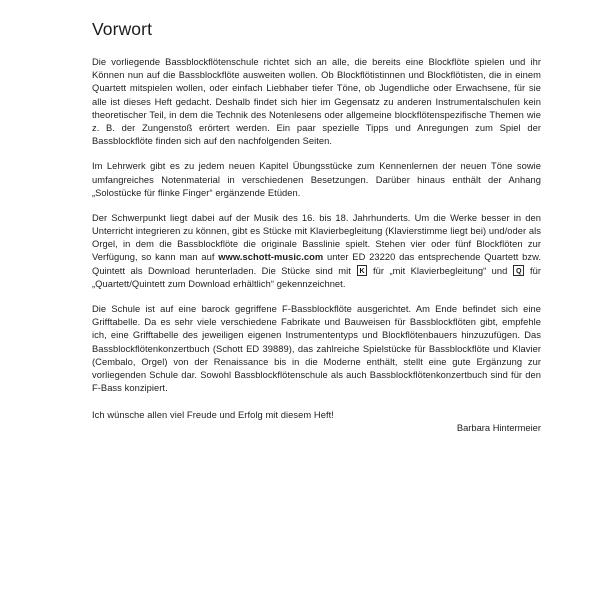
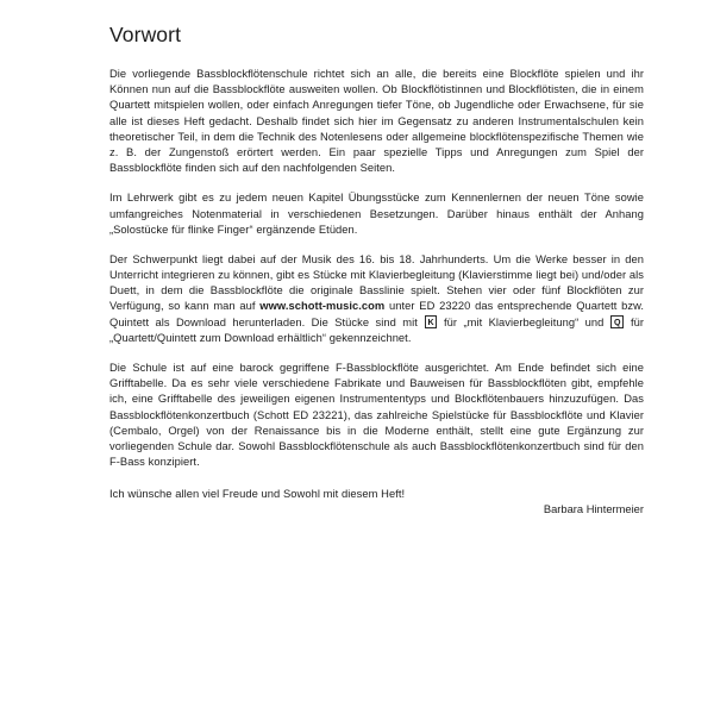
  Vorwort
- Die vorliegende Bassblockflötenschule richtet sich an alle, die bereits eine Blockflöte spielen und ihr Können nun auf die Bassblockflöte ausweiten wollen. Ob Blockflötistinnen und Blockflötisten, die in einem Quartett mitspielen wollen, oder einfach Liebhaber tiefer Töne, ob Jugendliche oder Erwachsene, für sie alle ist dieses Heft gedacht. Deshalb findet sich hier im Gegensatz zu anderen Instrumentalschulen kein theoretischer Teil, in dem die Technik des Notenlesens oder allgemeine blockflötenspezifische Themen wie z. B. der Zungenstoß erörtert werden. Ein paar spezielle Tipps und Anregungen zum Spiel der Bassblockflöte finden sich auf den nachfolgenden Seiten.
+ Die vorliegende Bassblockflötenschule richtet sich an alle, die bereits eine Blockflöte spielen und ihr Können nun auf die Bassblockflöte ausweiten wollen. Ob Blockflötistinnen und Blockflötisten, die in einem Quartett mitspielen wollen, oder einfach Anregungen tiefer Töne, ob Jugendliche oder Erwachsene, für sie alle ist dieses Heft gedacht. Deshalb findet sich hier im Gegensatz zu anderen Instrumentalschulen kein theoretischer Teil, in dem die Technik des Notenlesens oder allgemeine blockflötenspezifische Themen wie z. B. der Zungenstoß erörtert werden. Ein paar spezielle Tipps und Anregungen zum Spiel der Bassblockflöte finden sich auf den nachfolgenden Seiten.
  Im Lehrwerk gibt es zu jedem neuen Kapitel Übungsstücke zum Kennenlernen der neuen Töne sowie umfangreiches Notenmaterial in verschiedenen Besetzungen. Darüber hinaus enthält der Anhang „Solostücke für flinke Finger“ ergänzende Etüden.
- Der Schwerpunkt liegt dabei auf der Musik des 16. bis 18. Jahrhunderts. Um die Werke besser in den Unterricht integrieren zu können, gibt es Stücke mit Klavierbegleitung (Klavierstimme liegt bei) und/oder als Orgel, in dem die Bassblockflöte die originale Basslinie spielt. Stehen vier oder fünf Blockflöten zur Verfügung, so kann man auf www.schott-music.com unter ED 23220 das entsprechende Quartett bzw. Quintett als Download herunterladen. Die Stücke sind mit K für „mit Klavierbegleitung“ und Q für „Quartett/Quintett zum Download erhältlich“ gekennzeichnet.
+ Der Schwerpunkt liegt dabei auf der Musik des 16. bis 18. Jahrhunderts. Um die Werke besser in den Unterricht integrieren zu können, gibt es Stücke mit Klavierbegleitung (Klavierstimme liegt bei) und/oder als Duett, in dem die Bassblockflöte die originale Basslinie spielt. Stehen vier oder fünf Blockflöten zur Verfügung, so kann man auf www.schott-music.com unter ED 23220 das entsprechende Quartett bzw. Quintett als Download herunterladen. Die Stücke sind mit K für „mit Klavierbegleitung“ und Q für „Quartett/Quintett zum Download erhältlich“ gekennzeichnet.
- Die Schule ist auf eine barock gegriffene F-Bassblockflöte ausgerichtet. Am Ende befindet sich eine Grifftabelle. Da es sehr viele verschiedene Fabrikate und Bauweisen für Bassblockflöten gibt, empfehle ich, eine Grifftabelle des jeweiligen eigenen Instrumententyps und Blockflötenbauers hinzuzufügen. Das Bassblockflötenkonzertbuch (Schott ED 39889), das zahlreiche Spielstücke für Bassblockflöte und Klavier (Cembalo, Orgel) von der Renaissance bis in die Moderne enthält, stellt eine gute Ergänzung zur vorliegenden Schule dar. Sowohl Bassblockflötenschule als auch Bassblockflötenkonzertbuch sind für den F-Bass konzipiert.
+ Die Schule ist auf eine barock gegriffene F-Bassblockflöte ausgerichtet. Am Ende befindet sich eine Grifftabelle. Da es sehr viele verschiedene Fabrikate und Bauweisen für Bassblockflöten gibt, empfehle ich, eine Grifftabelle des jeweiligen eigenen Instrumententyps und Blockflötenbauers hinzuzufügen. Das Bassblockflötenkonzertbuch (Schott ED 23221), das zahlreiche Spielstücke für Bassblockflöte und Klavier (Cembalo, Orgel) von der Renaissance bis in die Moderne enthält, stellt eine gute Ergänzung zur vorliegenden Schule dar. Sowohl Bassblockflötenschule als auch Bassblockflötenkonzertbuch sind für den F-Bass konzipiert.
- Ich wünsche allen viel Freude und Erfolg mit diesem Heft!
+ Ich wünsche allen viel Freude und Sowohl mit diesem Heft!
  Barbara Hintermeier
